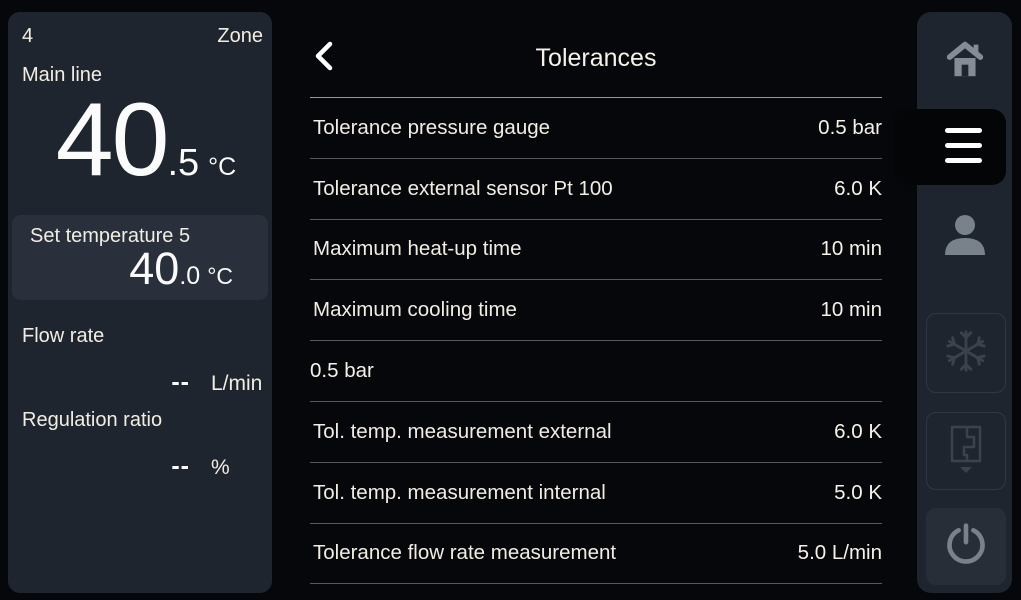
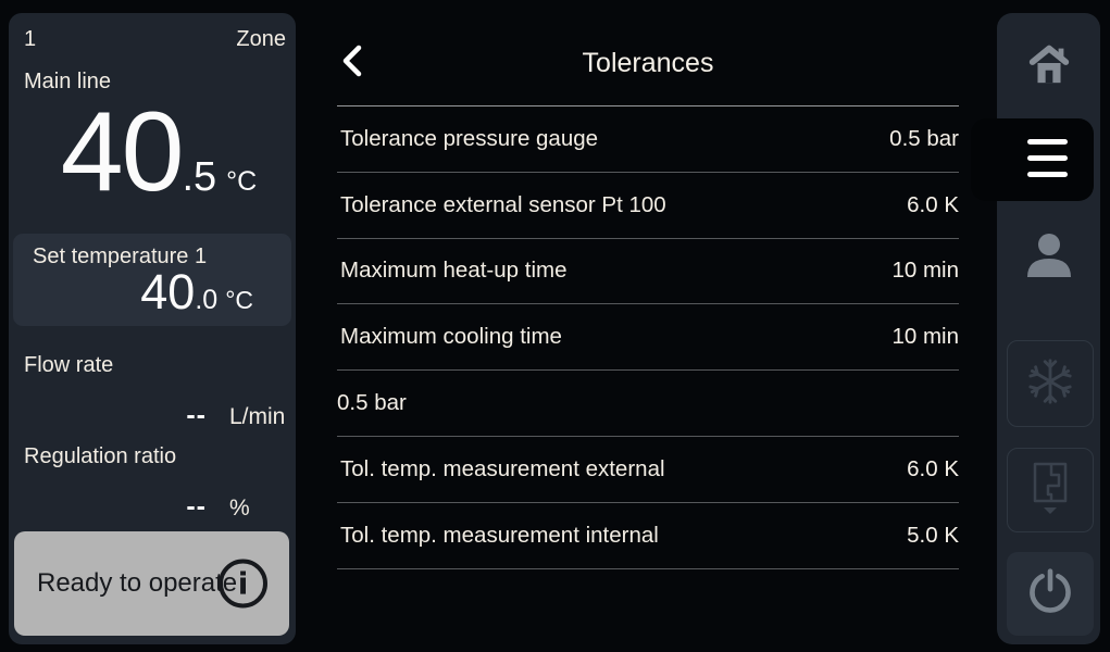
- 4
+ 1
  Zone
  Main line
  40
  .5
  °C
- Set temperature 5
+ Set temperature 1
  40
  .0
  °C
  Flow rate
  --
  L/min
  Regulation ratio
  --
  %
+ Ready to operate
+ i
  Tolerances
  Tolerance pressure gauge
  0.5 bar
  Tolerance external sensor Pt 100
  6.0 K
  Maximum heat-up time
  10 min
  Maximum cooling time
  10 min
  0.5 bar
  Tol. temp. measurement external
  6.0 K
  Tol. temp. measurement internal
  5.0 K
- Tolerance flow rate measurement
- 5.0 L/min
